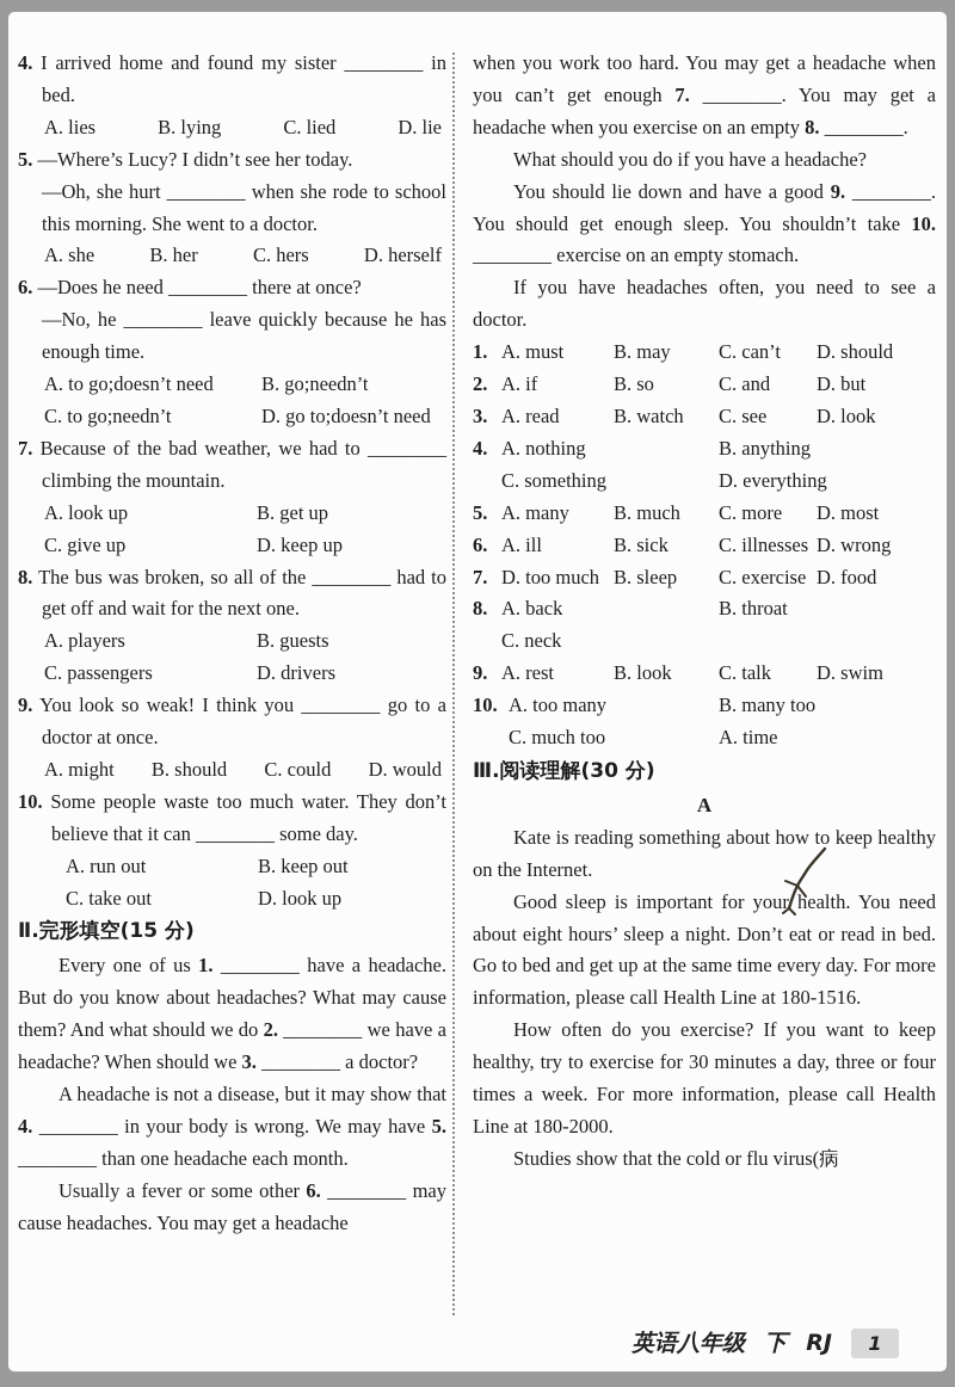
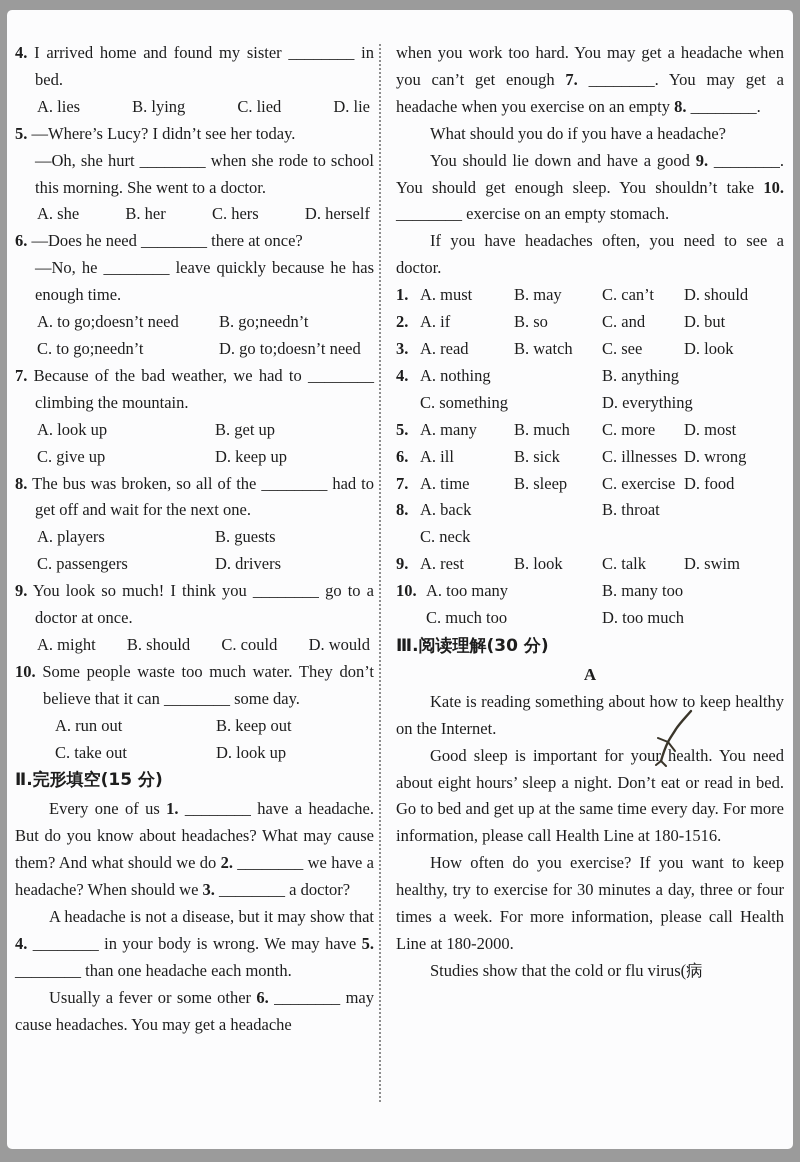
  4. I arrived home and found my sister ________ in bed.
  A. lies
  B. lying
  C. lied
  D. lie
  5. —Where’s Lucy? I didn’t see her today.
  —Oh, she hurt ________ when she rode to school this morning. She went to a doctor.
  A. she
  B. her
  C. hers
  D. herself
  6. —Does he need ________ there at once?
  —No, he ________ leave quickly because he has enough time.
  A. to go;doesn’t need
  B. go;needn’t
  C. to go;needn’t
  D. go to;doesn’t need
  7. Because of the bad weather, we had to ________ climbing the mountain.
  A. look up
  B. get up
  C. give up
  D. keep up
  8. The bus was broken, so all of the ________ had to get off and wait for the next one.
  A. players
  B. guests
  C. passengers
  D. drivers
- 9. You look so weak! I think you ________ go to a doctor at once.
+ 9. You look so much! I think you ________ go to a doctor at once.
  A. might
  B. should
  C. could
  D. would
  10. Some people waste too much water. They don’t believe that it can ________ some day.
  A. run out
  B. keep out
  C. take out
  D. look up
  Ⅱ.完形填空(15 分)
  Every one of us 1. ________ have a headache. But do you know about headaches? What may cause them? And what should we do 2. ________ we have a headache? When should we 3. ________ a doctor?
  A headache is not a disease, but it may show that 4. ________ in your body is wrong. We may have 5. ________ than one headache each month.
  Usually a fever or some other 6. ________ may cause headaches. You may get a headache
  when you work too hard. You may get a headache when you can’t get enough 7. ________. You may get a headache when you exercise on an empty 8. ________.
  What should you do if you have a headache?
  You should lie down and have a good 9. ________. You should get enough sleep. You shouldn’t take 10. ________ exercise on an empty stomach.
  If you have headaches often, you need to see a doctor.
  1.
  A. must
  B. may
  C. can’t
  D. should
  2.
  A. if
  B. so
  C. and
  D. but
  3.
  A. read
  B. watch
  C. see
  D. look
  4.
  A. nothing
  B. anything
  C. something
  D. everything
  5.
  A. many
  B. much
  C. more
  D. most
  6.
  A. ill
  B. sick
  C. illnesses
  D. wrong
  7.
- D. too much
+ A. time
  B. sleep
  C. exercise
  D. food
  8.
  A. back
  B. throat
  C. neck
  9.
  A. rest
  B. look
  C. talk
  D. swim
  10.
  A. too many
  B. many too
  C. much too
- A. time
+ D. too much
  Ⅲ.阅读理解(30 分)
  A
  Kate is reading something about how to keep healthy on the Internet.
  Good sleep is important for your health. You need about eight hours’ sleep a night. Don’t eat or read in bed. Go to bed and get up at the same time every day. For more information, please call Health Line at 180-1516.
  How often do you exercise? If you want to keep healthy, try to exercise for 30 minutes a day, three or four times a week. For more information, please call Health Line at 180-2000.
  Studies show that the cold or flu virus(病
- 英语八年级
- 下
- RJ
- 1
